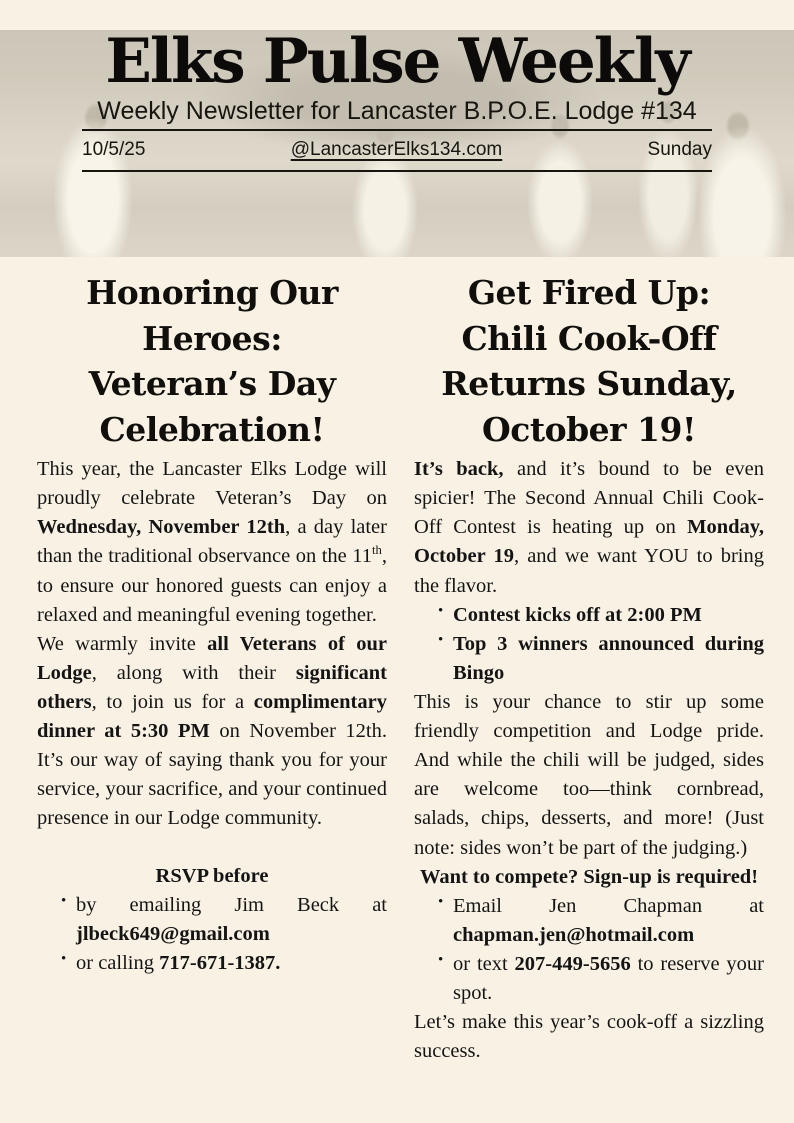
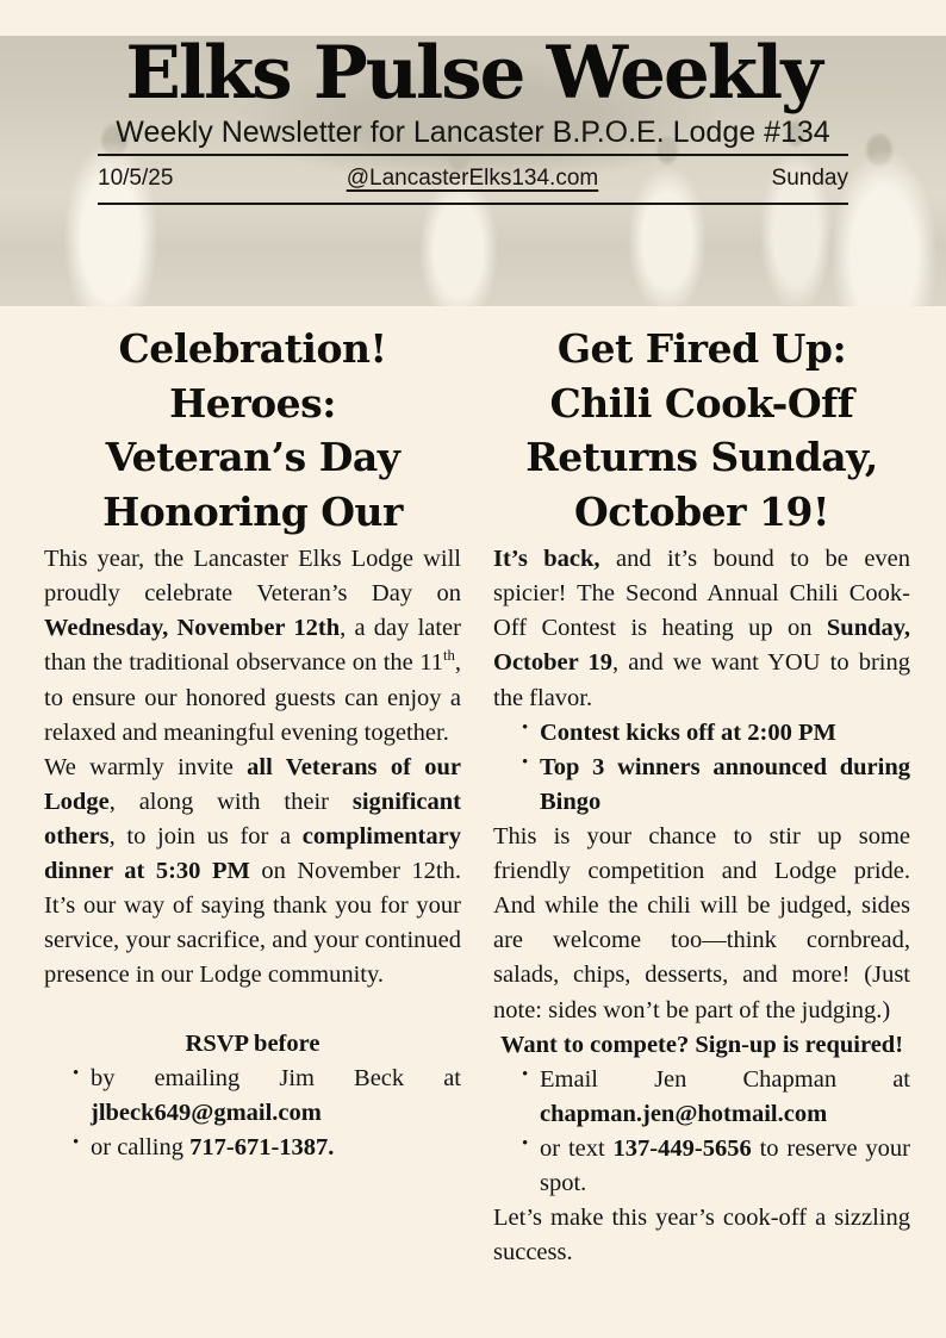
  Elks Pulse Weekly
  Weekly Newsletter for Lancaster B.P.O.E. Lodge #134
  10/5/25
  @LancasterElks134.com
  Sunday
- Honoring Our
+ Celebration!
  Heroes:
  Veteran’s Day
- Celebration!
+ Honoring Our
  This year, the Lancaster Elks Lodge will proudly celebrate Veteran’s Day on Wednesday, November 12th, a day later than the traditional observance on the 11th, to ensure our honored guests can enjoy a relaxed and meaningful evening together.
  We warmly invite all Veterans of our Lodge, along with their significant others, to join us for a complimentary dinner at 5:30 PM on November 12th. It’s our way of saying thank you for your service, your sacrifice, and your continued presence in our Lodge community.
  RSVP before
  by emailing Jim Beck at jlbeck649@gmail.com
  or calling 717-671-1387.
  Get Fired Up:
  Chili Cook-Off
  Returns Sunday,
  October 19!
- It’s back, and it’s bound to be even spicier! The Second Annual Chili Cook-Off Contest is heating up on Monday, October 19, and we want YOU to bring the flavor.
+ It’s back, and it’s bound to be even spicier! The Second Annual Chili Cook-Off Contest is heating up on Sunday, October 19, and we want YOU to bring the flavor.
  Contest kicks off at 2:00 PM
  Top 3 winners announced during Bingo
  This is your chance to stir up some friendly competition and Lodge pride. And while the chili will be judged, sides are welcome too—think cornbread, salads, chips, desserts, and more! (Just note: sides won’t be part of the judging.)
  Want to compete? Sign-up is required!
  Email Jen Chapman at chapman.jen@hotmail.com
- or text 207-449-5656 to reserve your spot.
+ or text 137-449-5656 to reserve your spot.
  Let’s make this year’s cook-off a sizzling success.
